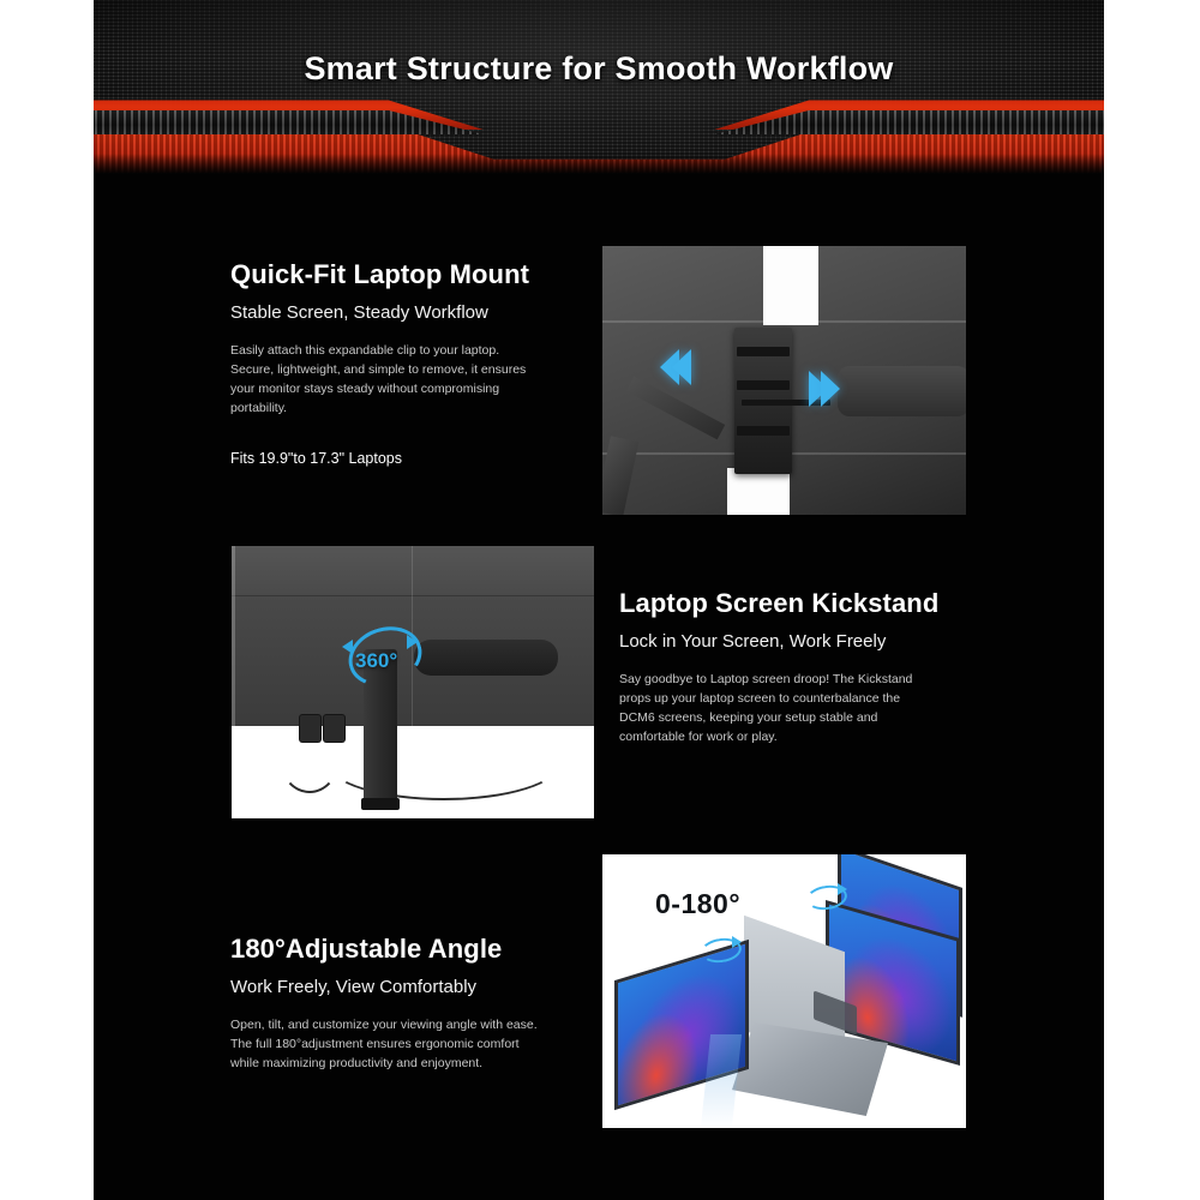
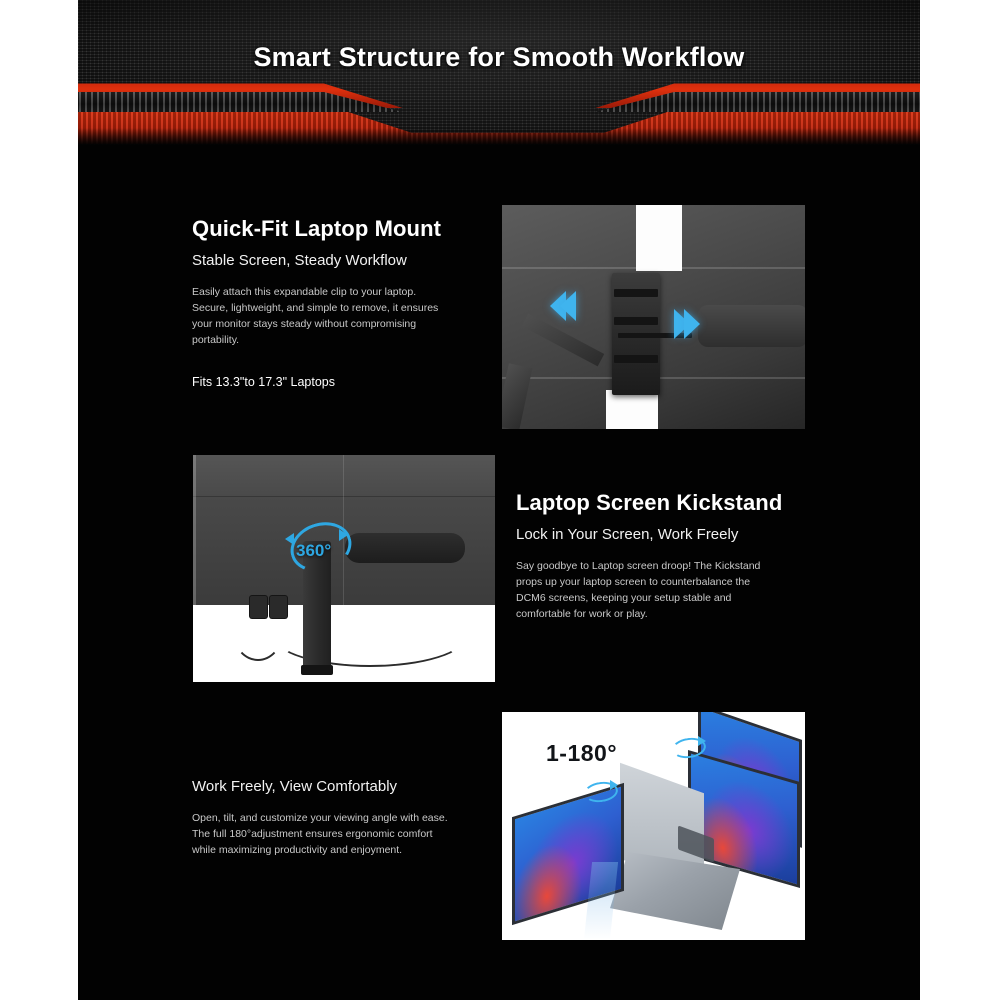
  Smart Structure for Smooth Workflow
  Quick-Fit Laptop Mount
  Stable Screen, Steady Workflow
  Easily attach this expandable clip to your laptop. Secure, lightweight, and simple to remove, it ensures your monitor stays steady without compromising portability.
- Fits 19.9"to 17.3" Laptops
+ Fits 13.3"to 17.3" Laptops
  360°
  Laptop Screen Kickstand
  Lock in Your Screen, Work Freely
  Say goodbye to Laptop screen droop! The Kickstand props up your laptop screen to counterbalance the DCM6 screens, keeping your setup stable and comfortable for work or play.
- 180°Adjustable Angle
  Work Freely, View Comfortably
  Open, tilt, and customize your viewing angle with ease. The full 180°adjustment ensures ergonomic comfort while maximizing productivity and enjoyment.
- 0-180°
+ 1-180°
